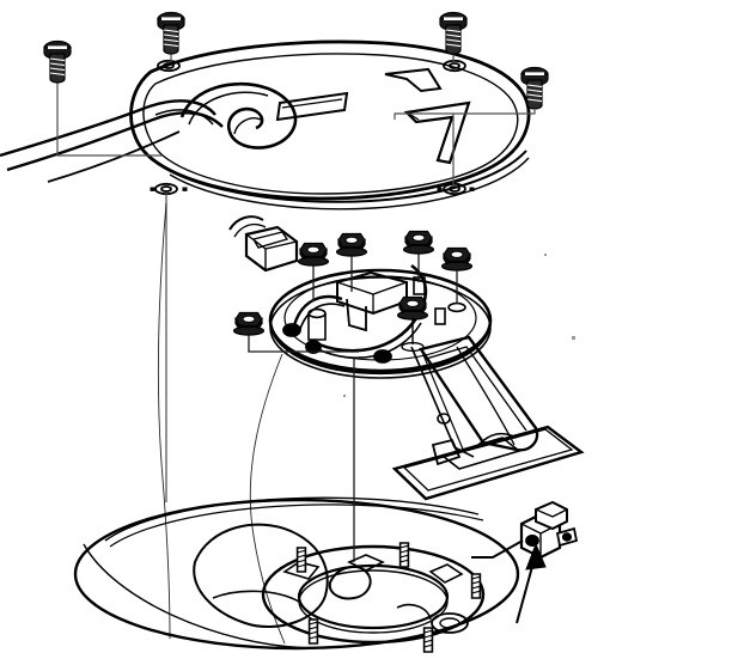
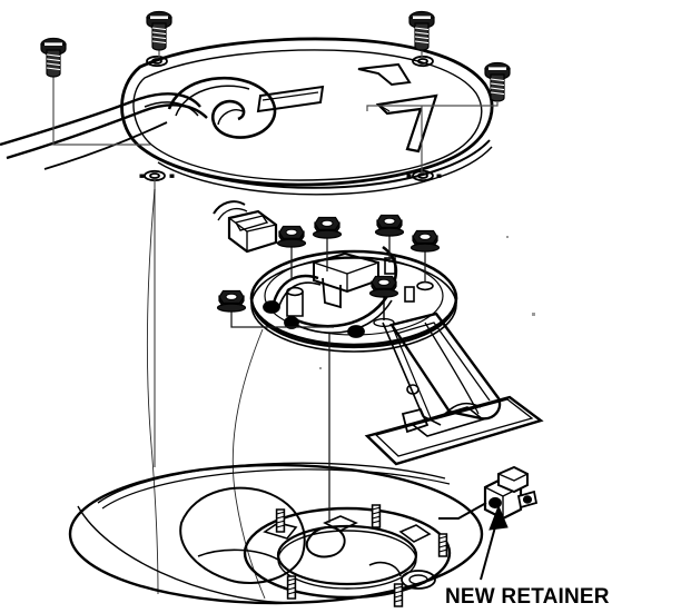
+ NEW RETAINER
